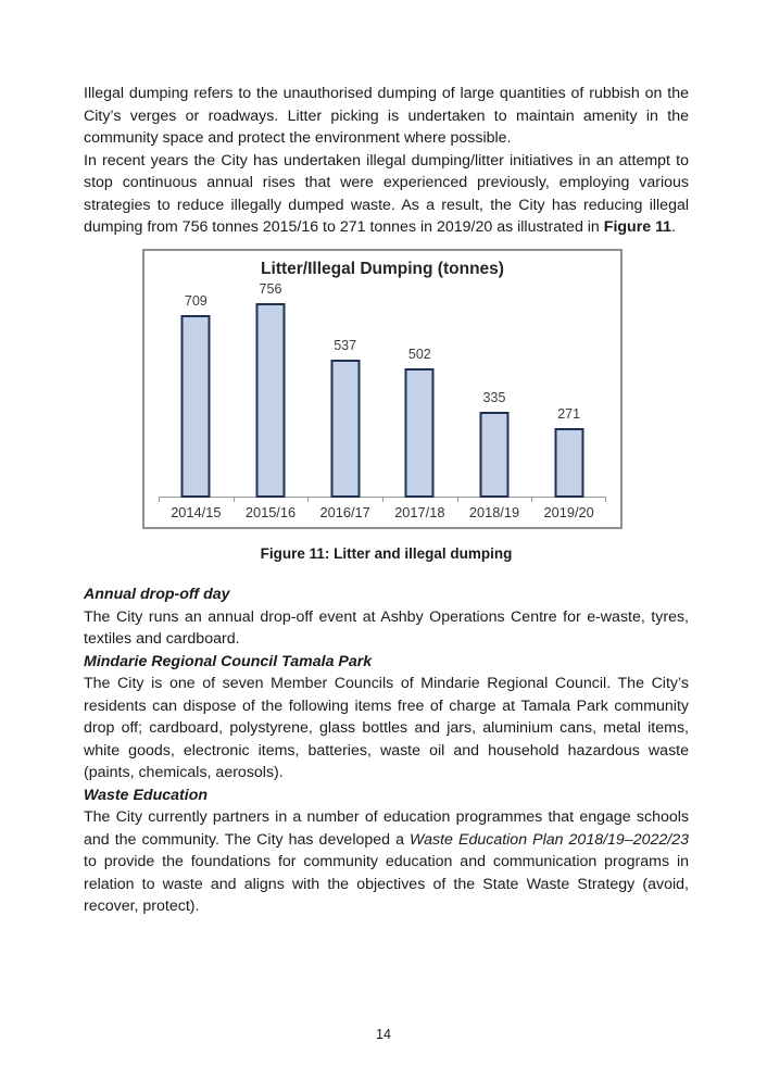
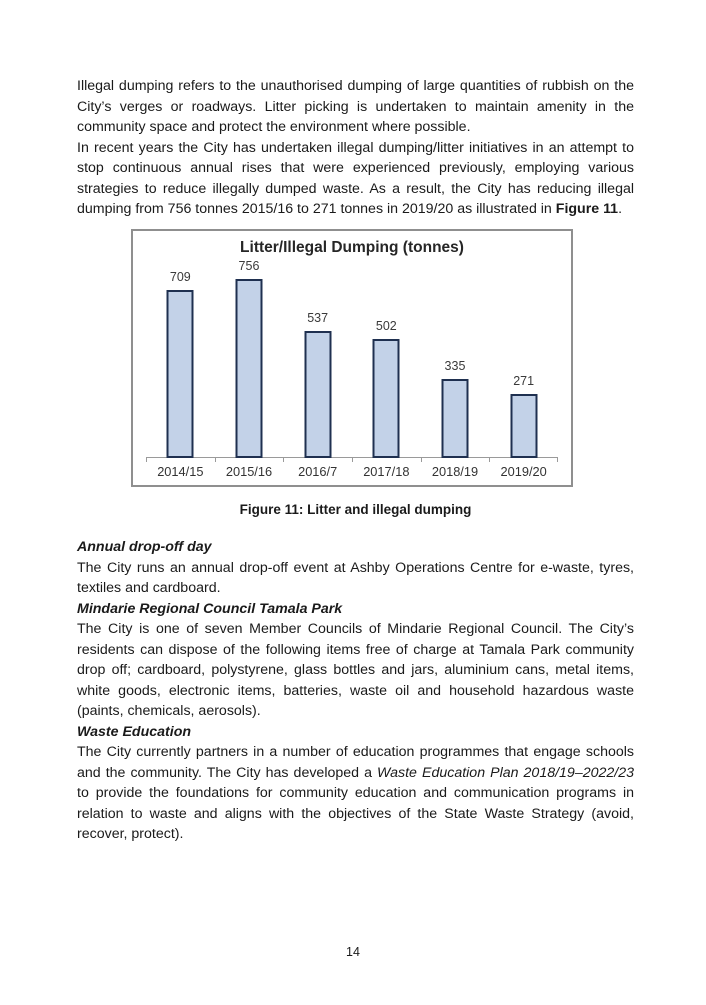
  Illegal dumping refers to the unauthorised dumping of large quantities of rubbish on the City’s verges or roadways. Litter picking is undertaken to maintain amenity in the community space and protect the environment where possible.
  In recent years the City has undertaken illegal dumping/litter initiatives in an attempt to stop continuous annual rises that were experienced previously, employing various strategies to reduce illegally dumped waste. As a result, the City has reducing illegal dumping from 756 tonnes 2015/16 to 271 tonnes in 2019/20 as illustrated in Figure 11.
  Litter/Illegal Dumping (tonnes)
  709
  2014/15
  756
  2015/16
  537
- 2016/17
+ 2016/7
  502
  2017/18
  335
  2018/19
  271
  2019/20
  Figure 11: Litter and illegal dumping
  Annual drop-off day
  The City runs an annual drop-off event at Ashby Operations Centre for e-waste, tyres, textiles and cardboard.
  Mindarie Regional Council Tamala Park
  The City is one of seven Member Councils of Mindarie Regional Council. The City’s residents can dispose of the following items free of charge at Tamala Park community drop off; cardboard, polystyrene, glass bottles and jars, aluminium cans, metal items, white goods, electronic items, batteries, waste oil and household hazardous waste (paints, chemicals, aerosols).
  Waste Education
  The City currently partners in a number of education programmes that engage schools and the community. The City has developed a Waste Education Plan 2018/19–2022/23 to provide the foundations for community education and communication programs in relation to waste and aligns with the objectives of the State Waste Strategy (avoid, recover, protect).
  14
